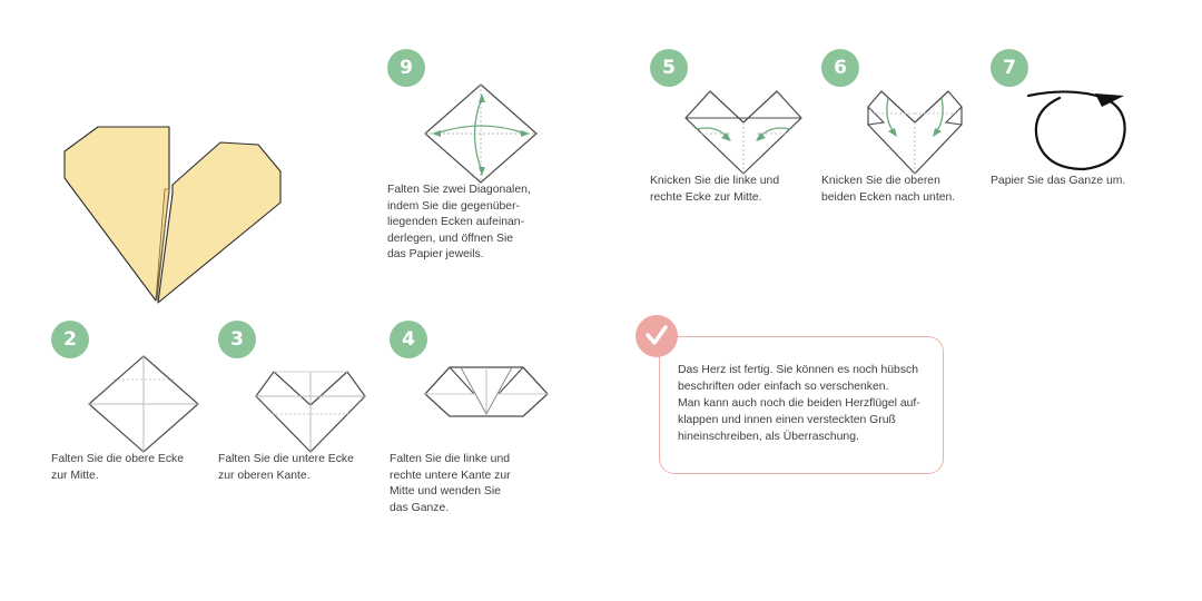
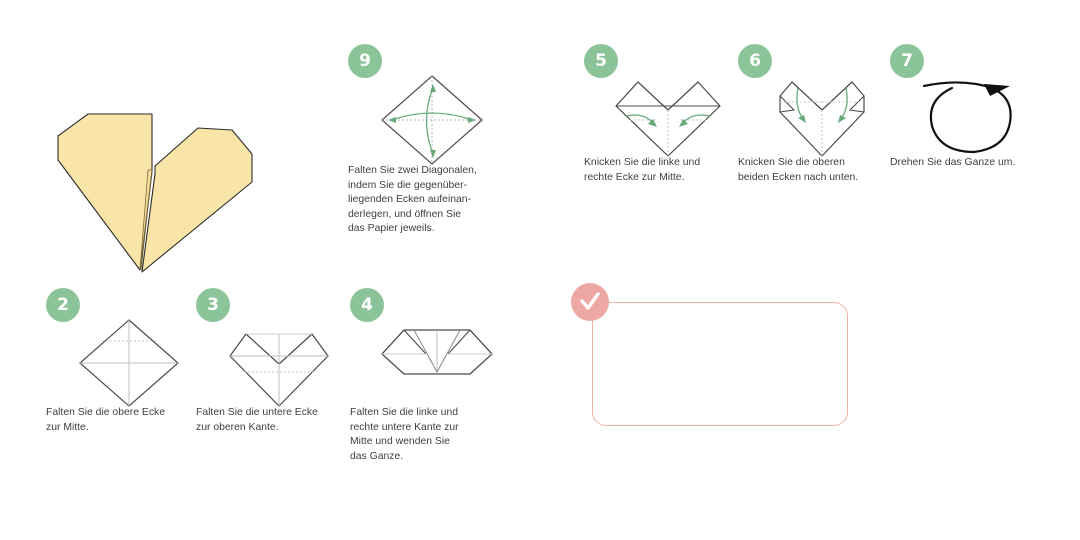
  9
  Falten Sie zwei Diagonalen,
  indem Sie die gegenüber-
  liegenden Ecken aufeinan-
  derlegen, und öffnen Sie
  das Papier jeweils.
  2
  Falten Sie die obere Ecke
  zur Mitte.
  3
  Falten Sie die untere Ecke
  zur oberen Kante.
  4
  Falten Sie die linke und
  rechte untere Kante zur
  Mitte und wenden Sie
  das Ganze.
  5
  Knicken Sie die linke und
  rechte Ecke zur Mitte.
  6
  Knicken Sie die oberen
  beiden Ecken nach unten.
  7
- Papier Sie das Ganze um.
+ Drehen Sie das Ganze um.
- Das Herz ist fertig. Sie können es noch hübsch
- beschriften oder einfach so verschenken.
- Man kann auch noch die beiden Herzflügel auf-
- klappen und innen einen versteckten Gruß
- hineinschreiben, als Überraschung.
